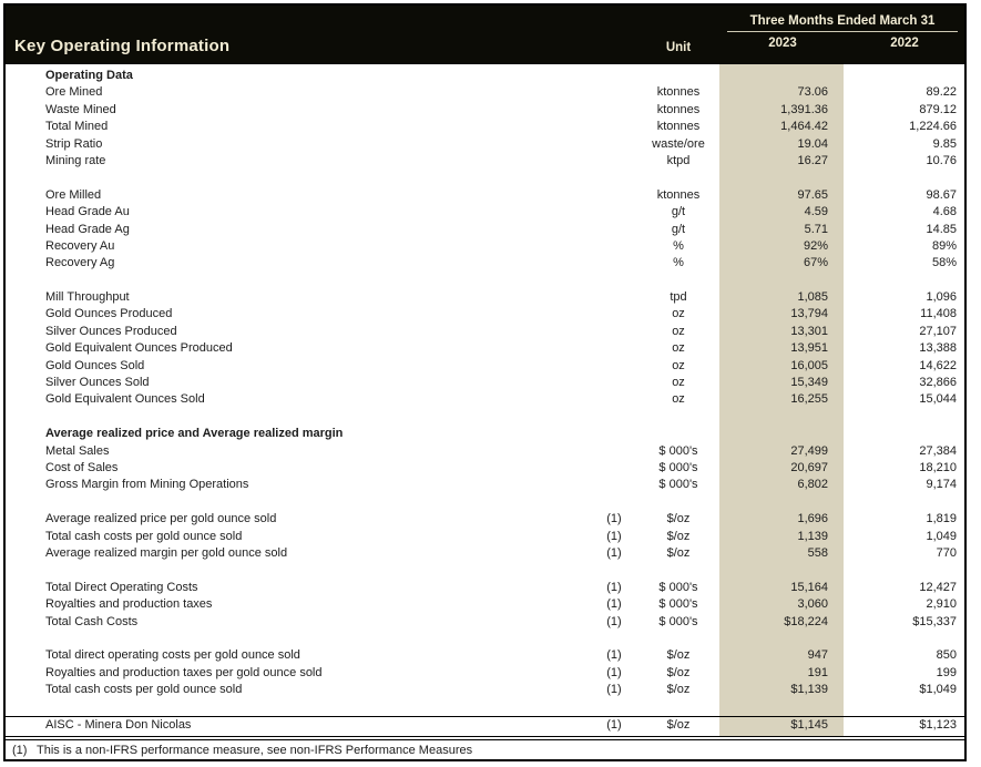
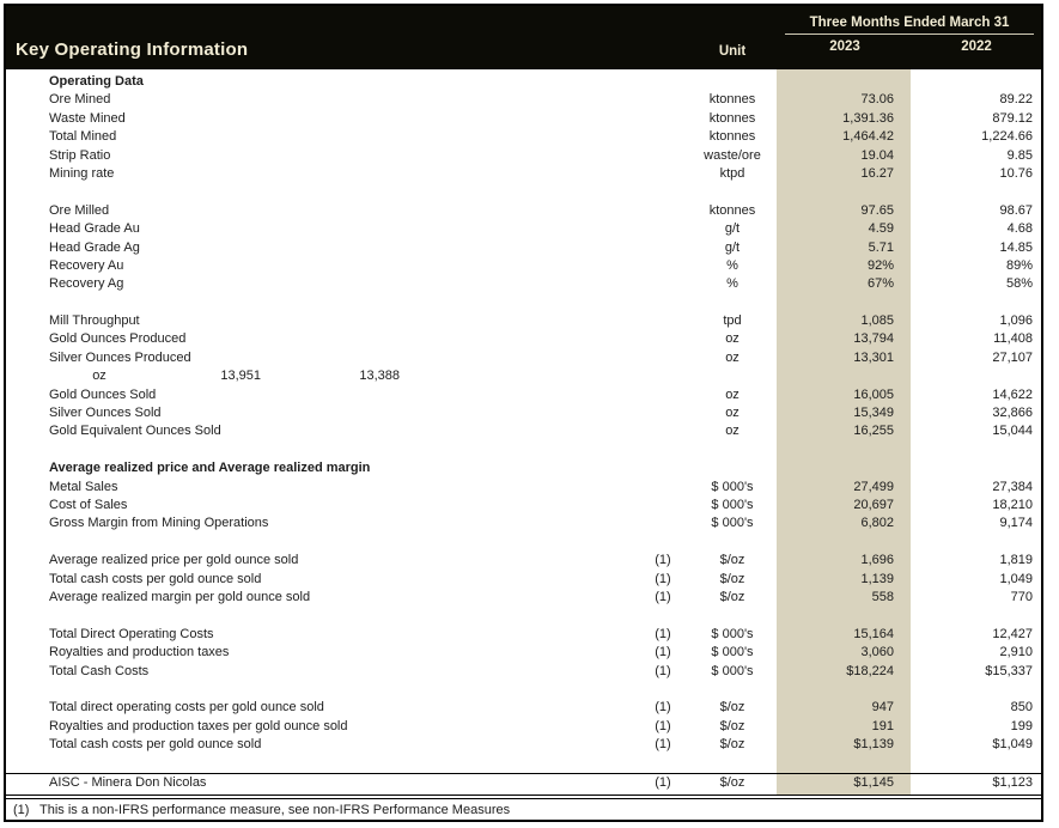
  Key Operating Information
  Unit
  Three Months Ended March 31
  2023
  2022
  Operating Data
  Ore Mined
  ktonnes
  73.06
  89.22
  Waste Mined
  ktonnes
  1,391.36
  879.12
  Total Mined
  ktonnes
  1,464.42
  1,224.66
  Strip Ratio
  waste/ore
  19.04
  9.85
  Mining rate
  ktpd
  16.27
  10.76
  Ore Milled
  ktonnes
  97.65
  98.67
  Head Grade Au
  g/t
  4.59
  4.68
  Head Grade Ag
  g/t
  5.71
  14.85
  Recovery Au
  %
  92%
  89%
  Recovery Ag
  %
  67%
  58%
  Mill Throughput
  tpd
  1,085
  1,096
  Gold Ounces Produced
  oz
  13,794
  11,408
  Silver Ounces Produced
  oz
  13,301
  27,107
- Gold Equivalent Ounces Produced
  oz
  13,951
  13,388
  Gold Ounces Sold
  oz
  16,005
  14,622
  Silver Ounces Sold
  oz
  15,349
  32,866
  Gold Equivalent Ounces Sold
  oz
  16,255
  15,044
  Average realized price and Average realized margin
  Metal Sales
  $ 000's
  27,499
  27,384
  Cost of Sales
  $ 000's
  20,697
  18,210
  Gross Margin from Mining Operations
  $ 000's
  6,802
  9,174
  Average realized price per gold ounce sold
  (1)
  $/oz
  1,696
  1,819
  Total cash costs per gold ounce sold
  (1)
  $/oz
  1,139
  1,049
  Average realized margin per gold ounce sold
  (1)
  $/oz
  558
  770
  Total Direct Operating Costs
  (1)
  $ 000's
  15,164
  12,427
  Royalties and production taxes
  (1)
  $ 000's
  3,060
  2,910
  Total Cash Costs
  (1)
  $ 000's
  $18,224
  $15,337
  Total direct operating costs per gold ounce sold
  (1)
  $/oz
  947
  850
  Royalties and production taxes per gold ounce sold
  (1)
  $/oz
  191
  199
  Total cash costs per gold ounce sold
  (1)
  $/oz
  $1,139
  $1,049
  AISC - Minera Don Nicolas
  (1)
  $/oz
  $1,145
  $1,123
  (1)
  This is a non-IFRS performance measure, see non-IFRS Performance Measures
